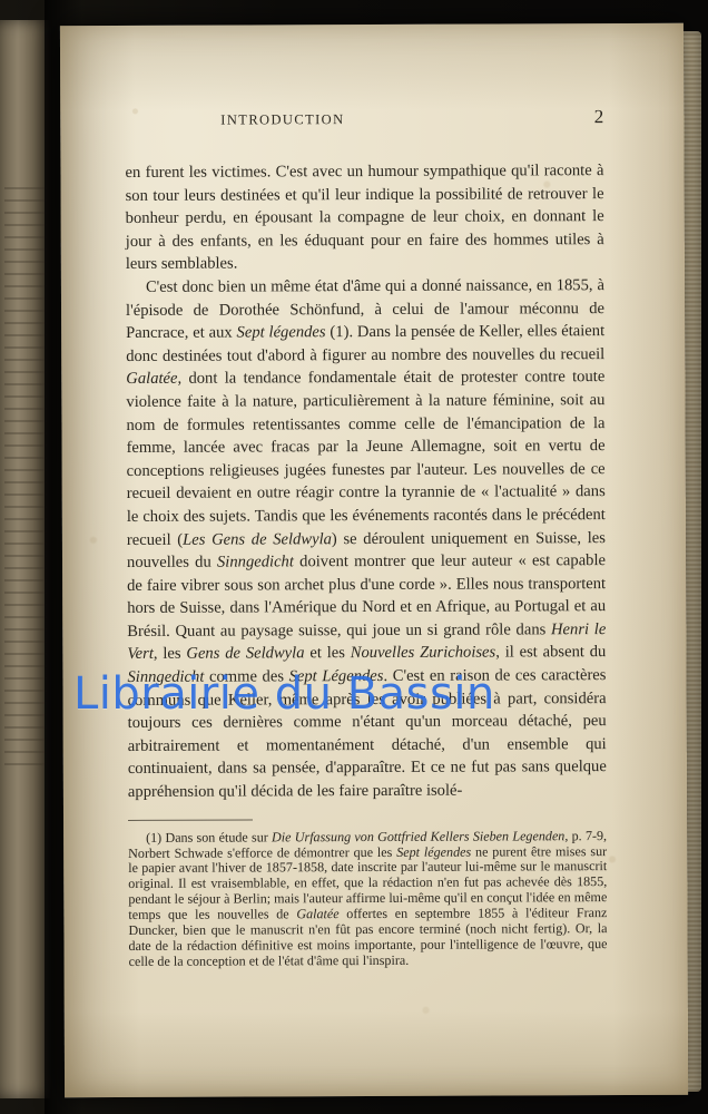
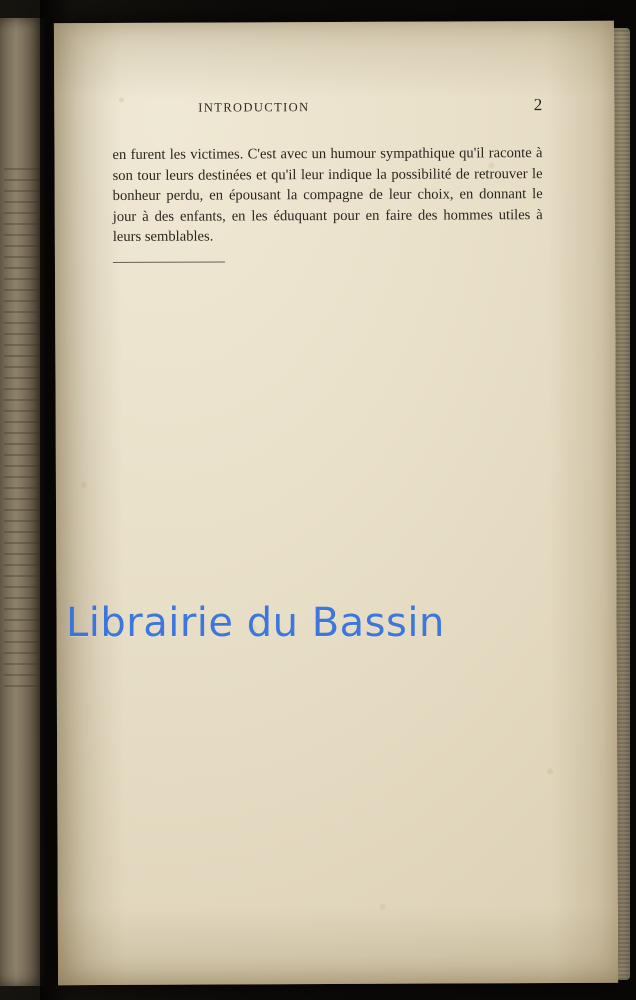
  INTRODUCTION
  2
  en furent les victimes. C'est avec un humour sympathique qu'il raconte à son tour leurs destinées et qu'il leur indique la possibilité de retrouver le bonheur perdu, en épousant la compagne de leur choix, en donnant le jour à des enfants, en les éduquant pour en faire des hommes utiles à leurs semblables.
- C'est donc bien un même état d'âme qui a donné naissance, en 1855, à l'épisode de Dorothée Schönfund, à celui de l'amour méconnu de Pancrace, et aux Sept légendes (1). Dans la pensée de Keller, elles étaient donc destinées tout d'abord à figurer au nombre des nouvelles du recueil Galatée, dont la tendance fondamentale était de protester contre toute violence faite à la nature, particulièrement à la nature féminine, soit au nom de formules retentissantes comme celle de l'émancipation de la femme, lancée avec fracas par la Jeune Allemagne, soit en vertu de conceptions religieuses jugées funestes par l'auteur. Les nouvelles de ce recueil devaient en outre réagir contre la tyrannie de « l'actualité » dans le choix des sujets. Tandis que les événements racontés dans le précédent recueil (Les Gens de Seldwyla) se déroulent uniquement en Suisse, les nouvelles du Sinngedicht doivent montrer que leur auteur « est capable de faire vibrer sous son archet plus d'une corde ». Elles nous transportent hors de Suisse, dans l'Amérique du Nord et en Afrique, au Portugal et au Brésil. Quant au paysage suisse, qui joue un si grand rôle dans Henri le Vert, les Gens de Seldwyla et les Nouvelles Zurichoises, il est absent du Sinngedicht comme des Sept Légendes. C'est en raison de ces caractères communs que Keller, même après les avoir publiées à part, considéra toujours ces dernières comme n'étant qu'un morceau détaché, peu arbitrairement et momentanément détaché, d'un ensemble qui continuaient, dans sa pensée, d'apparaître. Et ce ne fut pas sans quelque appréhension qu'il décida de les faire paraître isolé-
- (1) Dans son étude sur Die Urfassung von Gottfried Kellers Sieben Legenden, p. 7-9, Norbert Schwade s'efforce de démontrer que les Sept légendes ne purent être mises sur le papier avant l'hiver de 1857-1858, date inscrite par l'auteur lui-même sur le manuscrit original. Il est vraisemblable, en effet, que la rédaction n'en fut pas achevée dès 1855, pendant le séjour à Berlin; mais l'auteur affirme lui-même qu'il en conçut l'idée en même temps que les nouvelles de Galatée offertes en septembre 1855 à l'éditeur Franz Duncker, bien que le manuscrit n'en fût pas encore terminé (noch nicht fertig). Or, la date de la rédaction définitive est moins importante, pour l'intelligence de l'œuvre, que celle de la conception et de l'état d'âme qui l'inspira.
  Librairie du Bassin
